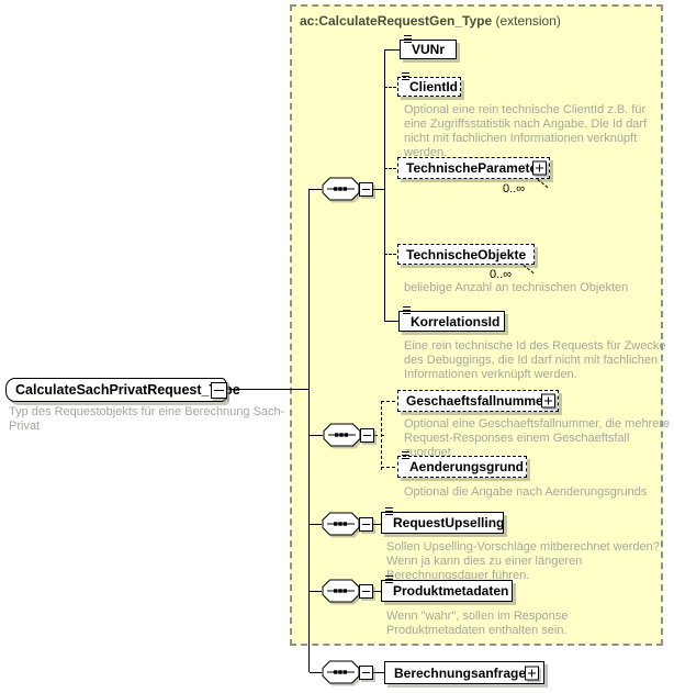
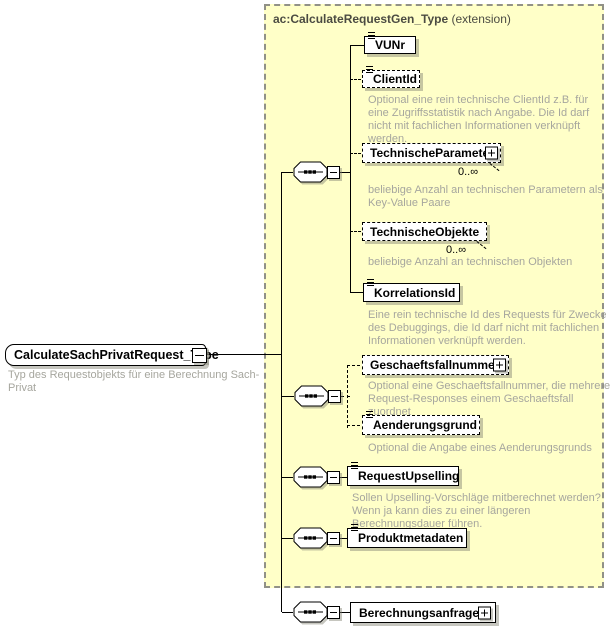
  ac:CalculateRequestGen_Type (extension)
  CalculateSachPrivatRequest_pe
  Typ des Requestobjekts für eine Berechnung Sach-Privat
  VUNr
  ClientId
  Optional eine rein technische ClientId z.B. für eine Zugriffsstatistik nach Angabe. Die Id darf nicht mit fachlichen Informationen verknüpft werden.
  TechnischeParamet
  0..∞
+ beliebige Anzahl an technischen Parametern als Key-Value Paare
  TechnischeObjekte
  0..∞
  beliebige Anzahl an technischen Objekten
  KorrelationsId
  Eine rein technische Id des Requests für Zwecke des Debuggings, die Id darf nicht mit fachlichen Informationen verknüpft werden.
  Geschaeftsfallnumme
  Optional eine Geschaeftsfallnummer, die mehrere Request-Responses einem Geschaeftsfall uordnet
  Aenderungsgrund
- Optional die Angabe nach Aenderungsgrunds
+ Optional die Angabe eines Aenderungsgrunds
  RequestUpselling
  Sollen Upselling-Vorschläge mitberechnet werden? Wenn ja kann dies zu einer längeren erechnungsdauer führen.
  Produktmetadaten
- Wenn "wahr", sollen im Response Produktmetadaten enthalten sein.
  Berechnungsanfrage
